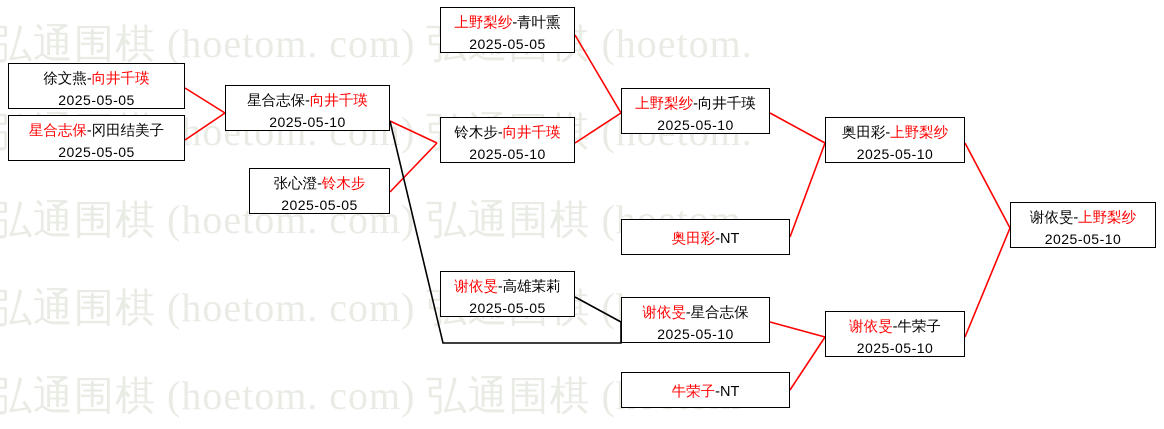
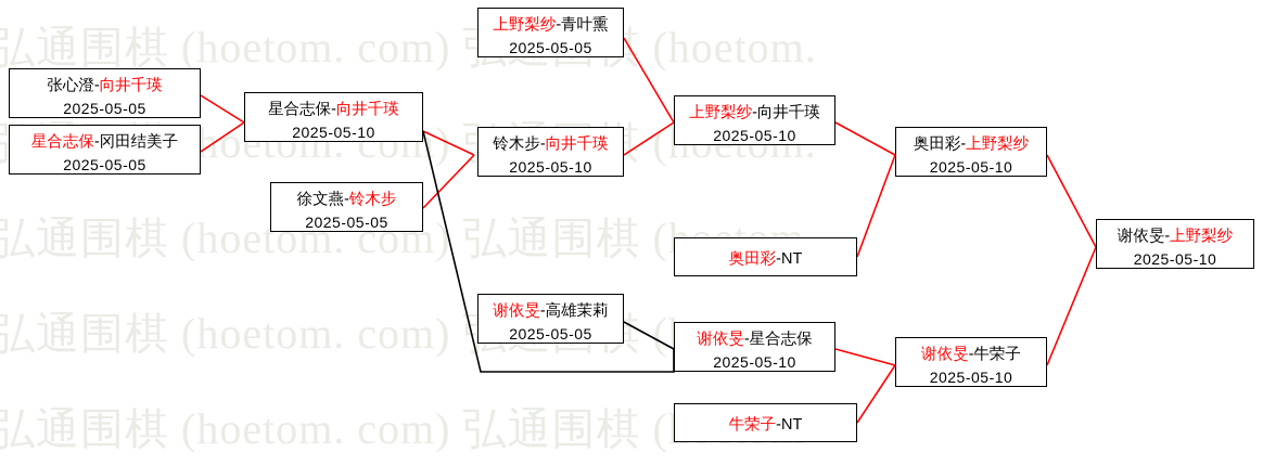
  弘通围棋 (hoetom. com) (hoetom.
  弘通围棋 (hoetom. com) 弘通围棋 (
  弘通围棋 (hoetom. com) 弘通围棋 (
- 徐文燕-向井千瑛
+ 张心澄-向井千瑛
  2025-05-05
  星合志保-冈田结美子
  2025-05-05
  星合志保-向井千瑛
  2025-05-10
- 张心澄-铃木步
+ 徐文燕-铃木步
  2025-05-05
  上野梨纱-青叶熏
  2025-05-05
  铃木步-向井千瑛
  2025-05-10
  谢依旻-高雄茉莉
  2025-05-05
  上野梨纱-向井千瑛
  2025-05-10
  奥田彩-NT
  谢依旻-星合志保
  2025-05-10
  牛荣子-NT
  奥田彩-上野梨纱
  2025-05-10
  谢依旻-牛荣子
  2025-05-10
  谢依旻-上野梨纱
  2025-05-10
